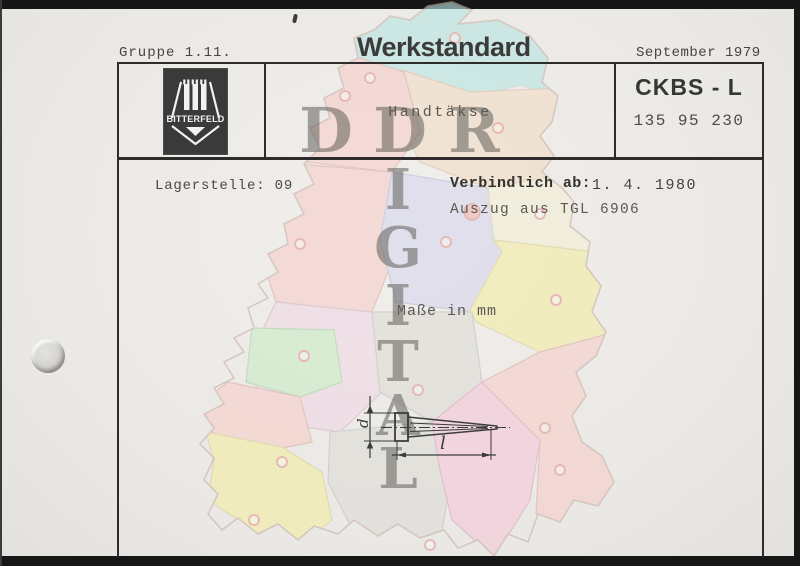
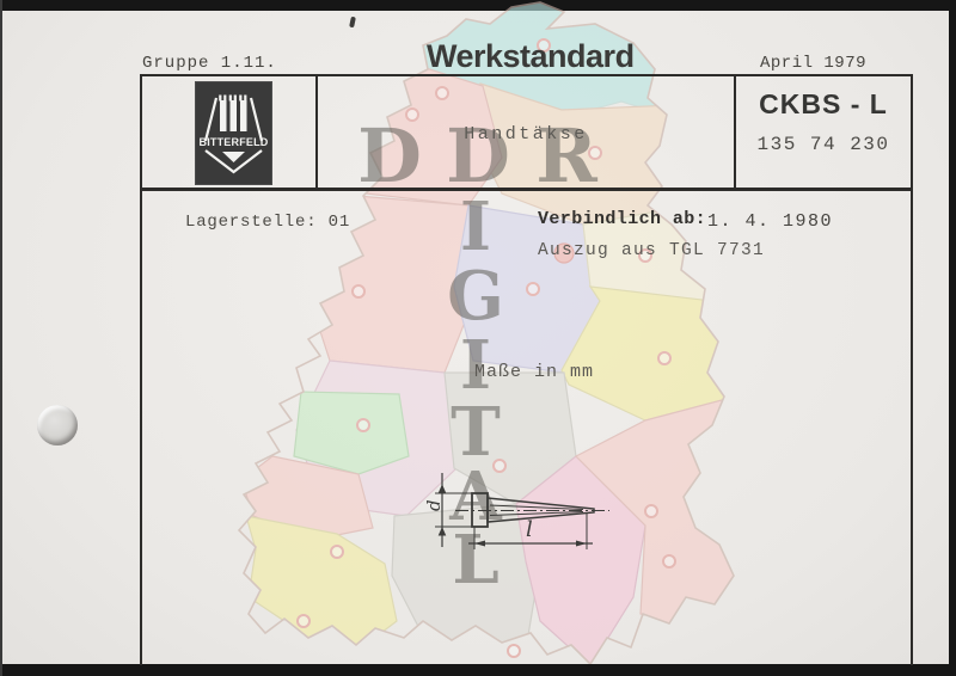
  D
  D
  R
  I
  G
  I
  T
  A
  L
  Gruppe 1.11.
  Werkstandard
- September 1979
+ April 1979
  BITTERFELD
  Handtäkse
  CKBS - L
- 135 95 230
+ 135 74 230
- Lagerstelle: 09
+ Lagerstelle: 01
  Verbindlich ab:
  1. 4. 1980
- Auszug aus TGL 6906
+ Auszug aus TGL 7731
  Maße in mm
  l
